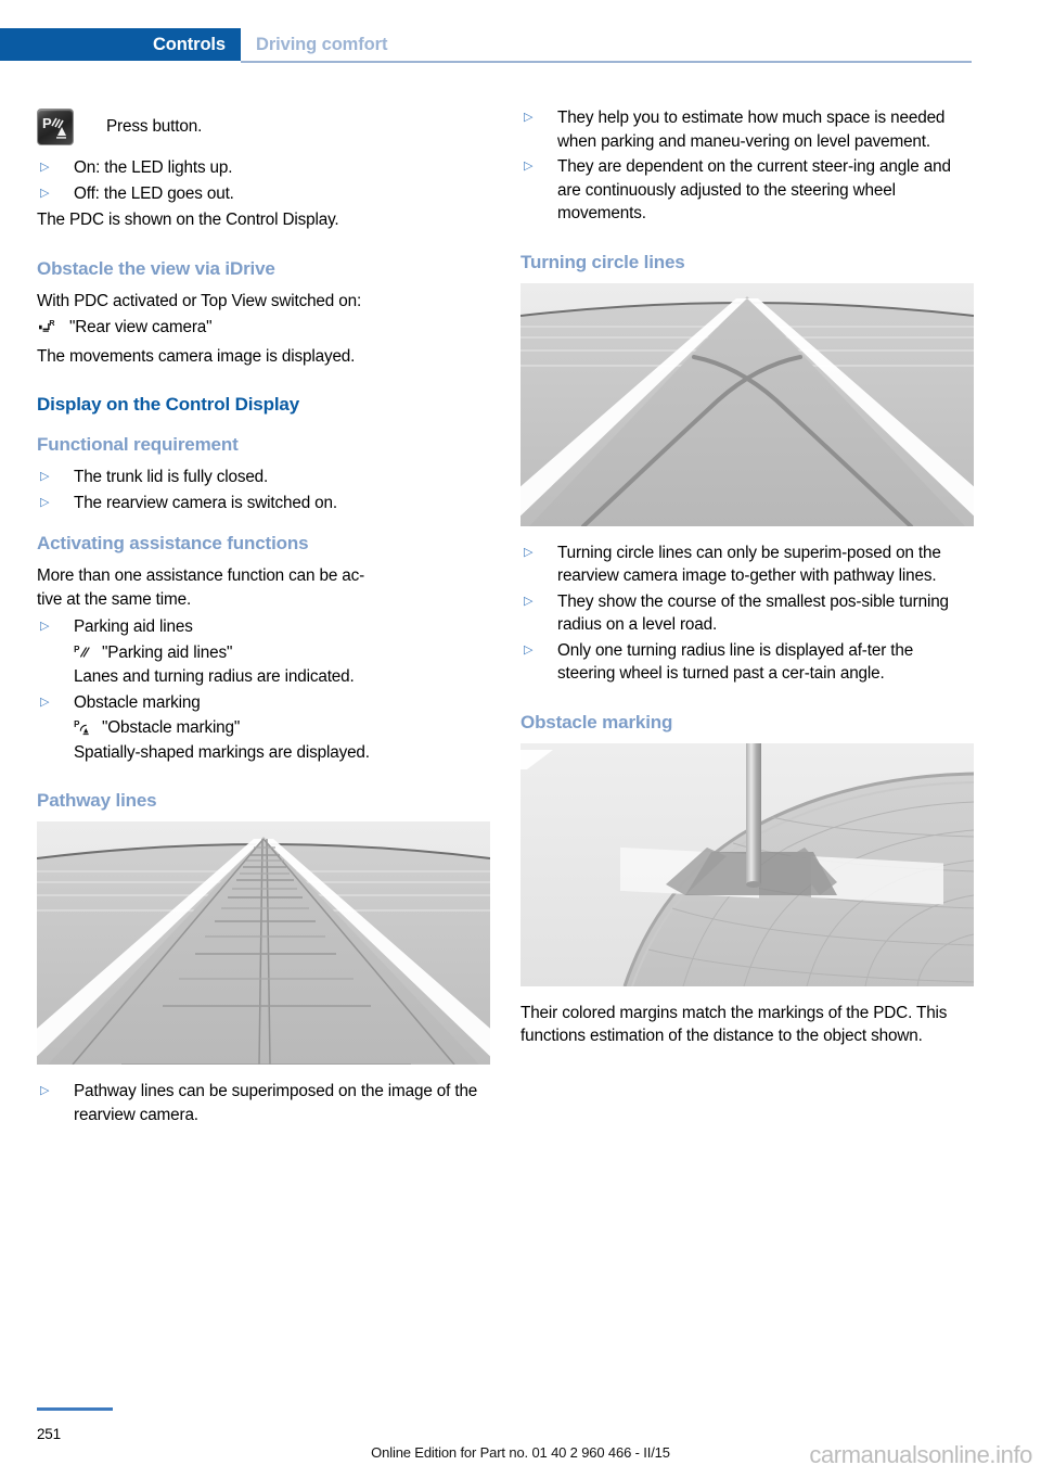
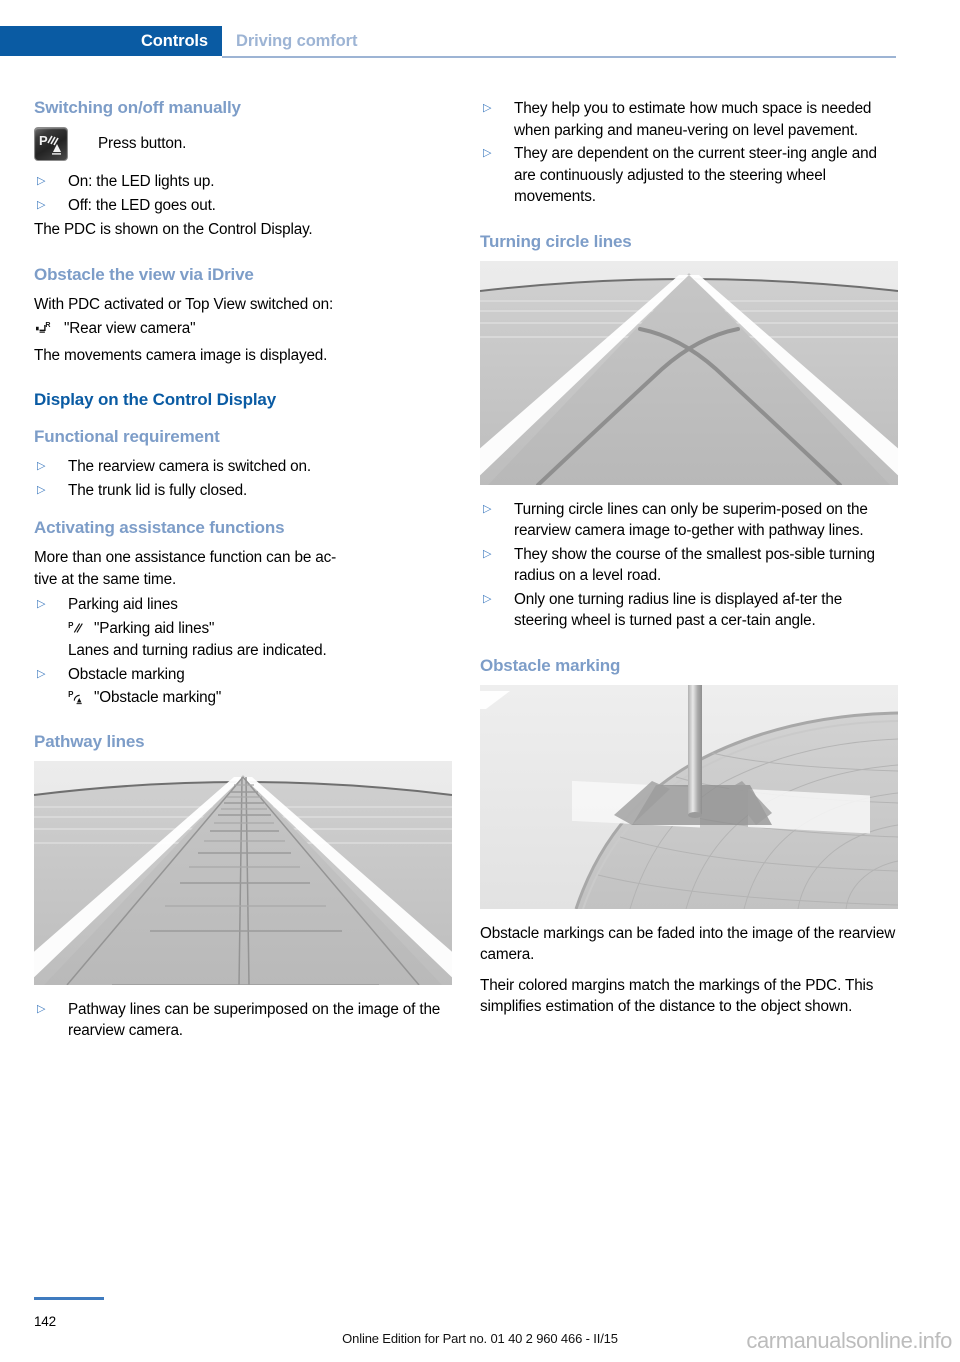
  Controls
  Driving comfort
+ Switching on/off manually
  P
  Press button.
  ▷
  On: the LED lights up.
  ▷
  Off: the LED goes out.
  The PDC is shown on the Control Display.
  Obstacle the view via iDrive
  With PDC activated or Top View switched on:
  R
  "Rear view camera"
  The movements camera image is displayed.
  Display on the Control Display
  Functional requirement
  ▷
- The trunk lid is fully closed.
+ The rearview camera is switched on.
  ▷
- The rearview camera is switched on.
+ The trunk lid is fully closed.
  Activating assistance functions
  More than one assistance function can be ac-
  tive at the same time.
  ▷
  Parking aid lines
  P
  "Parking aid lines"
  Lanes and turning radius are indicated.
  ▷
  Obstacle marking
  P
  "Obstacle marking"
- Spatially-shaped markings are displayed.
  Pathway lines
  ▷
  Pathway lines can be superimposed on the image of the rearview camera.
  ▷
  They help you to estimate how much space is needed when parking and maneu-vering on level pavement.
  ▷
  They are dependent on the current steer-ing angle and are continuously adjusted to the steering wheel movements.
  Turning circle lines
  ▷
  Turning circle lines can only be superim-posed on the rearview camera image to-gether with pathway lines.
  ▷
  They show the course of the smallest pos-sible turning radius on a level road.
  ▷
  Only one turning radius line is displayed af-ter the steering wheel is turned past a cer-tain angle.
  Obstacle marking
+ Obstacle markings can be faded into the image of the rearview camera.
- Their colored margins match the markings of the PDC. This functions estimation of the distance to the object shown.
+ Their colored margins match the markings of the PDC. This simplifies estimation of the distance to the object shown.
- 251
+ 142
  Online Edition for Part no. 01 40 2 960 466 - II/15
  carmanualsonline.info
